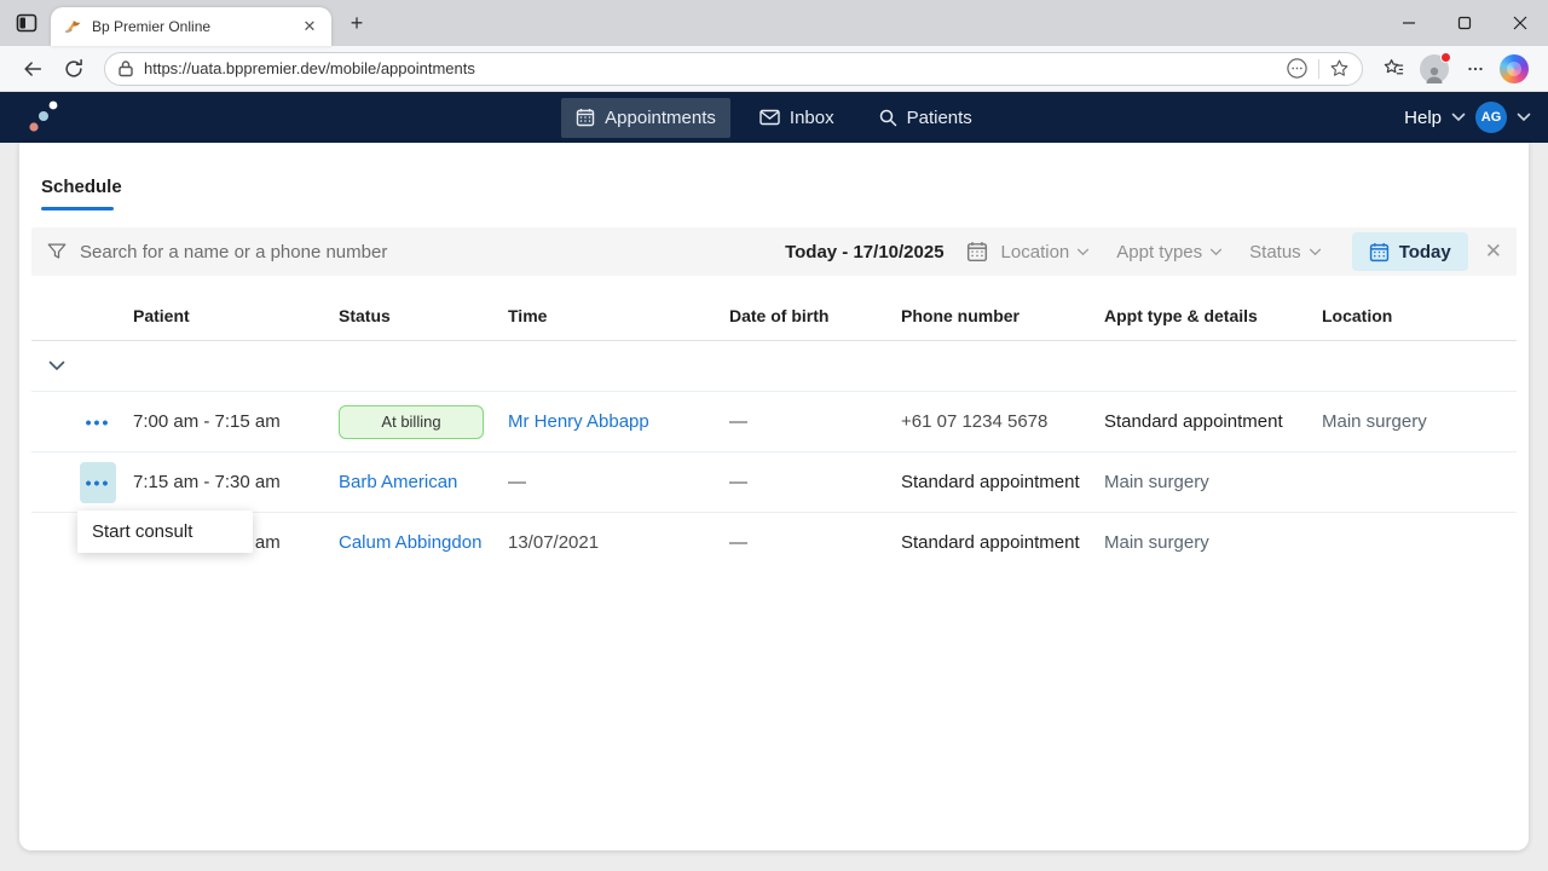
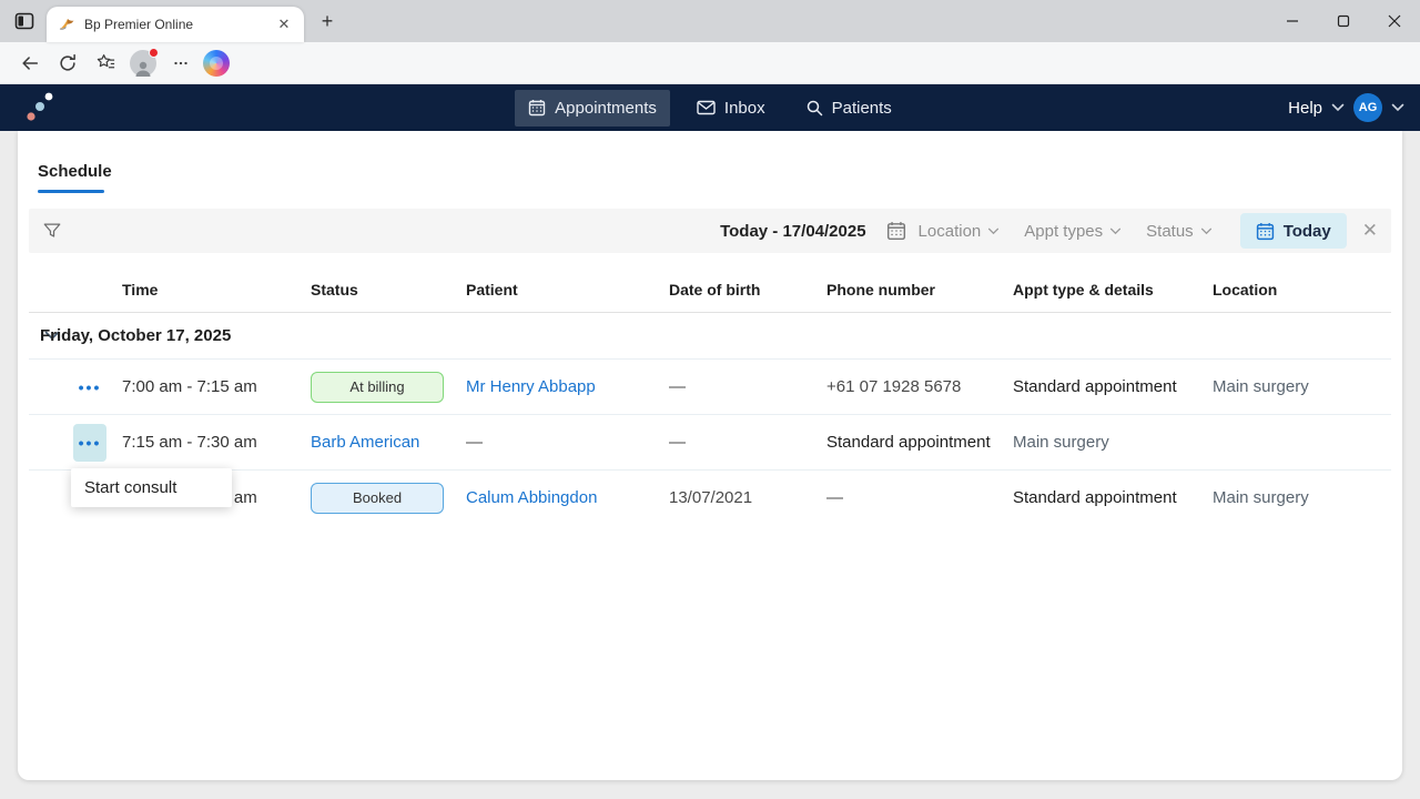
  Bp Premier Online
  ✕
  +
- https://uata.bppremier.dev/mobile/appointments
  Appointments
  Inbox
  Patients
  Help
  AG
  Schedule
- Search for a name or a phone number
- Today - 17/10/2025
+ Today - 17/04/2025
  Location
  Appt types
  Status
  Today
  ✕
- Patient
+ Time
  Status
- Time
+ Patient
  Date of birth
  Phone number
  Appt type & details
  Location
+ Friday, October 17, 2025
  •••
  7:00 am - 7:15 am
  At billing
  Mr Henry Abbapp
  —
- +61 07 1234 5678
+ +61 07 1928 5678
  Standard appointment
  Main surgery
  •••
  7:15 am - 7:30 am
  Barb American
  —
  —
  Standard appointment
  Main surgery
+ Booked
  Calum Abbingdon
  13/07/2021
  —
  Standard appointment
  Main surgery
  Start consult
